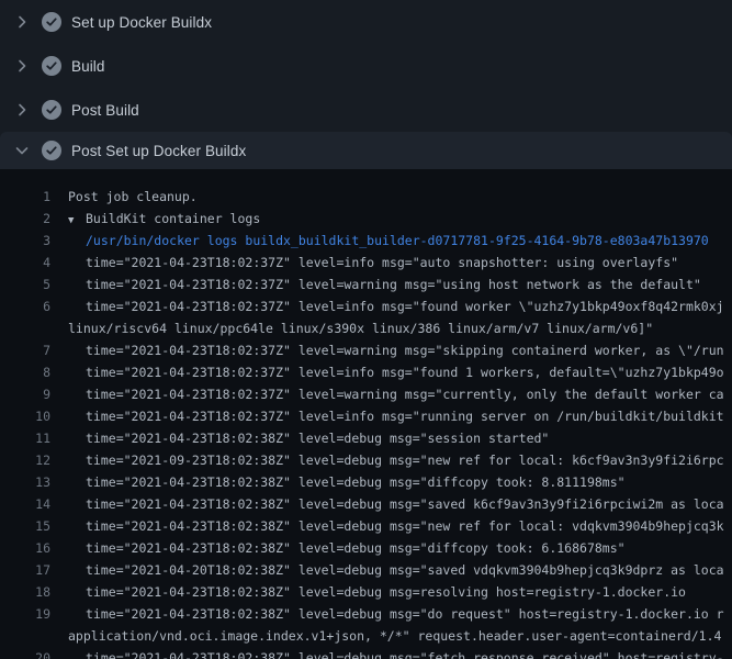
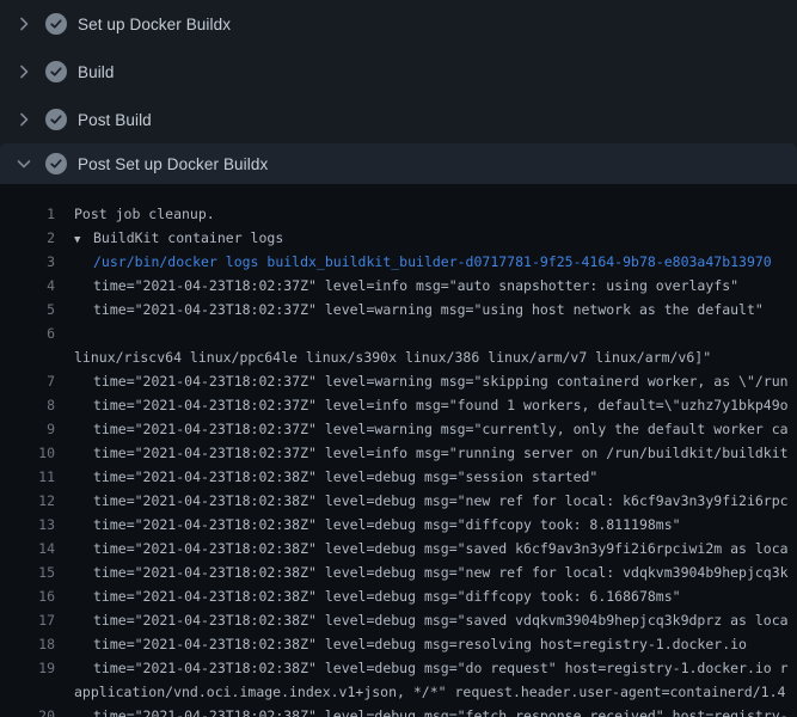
  Set up Docker Buildx
  Build
  Post Build
  Post Set up Docker Buildx
  1
  Post job cleanup.
  2
  ▼ BuildKit container logs
  3
  /usr/bin/docker logs buildx_buildkit_builder-d0717781-9f25-4164-9b78-e803a47b13970
  4
  time="2021-04-23T18:02:37Z" level=info msg="auto snapshotter: using overlayfs"
  5
  time="2021-04-23T18:02:37Z" level=warning msg="using host network as the default"
  6
- time="2021-04-23T18:02:37Z" level=info msg="found worker \"uzhz7y1bkp49oxf8q42rmk0xj
  linux/riscv64 linux/ppc64le linux/s390x linux/386 linux/arm/v7 linux/arm/v6]"
  7
  time="2021-04-23T18:02:37Z" level=warning msg="skipping containerd worker, as \"/run
  8
  time="2021-04-23T18:02:37Z" level=info msg="found 1 workers, default=\"uzhz7y1bkp49o
  9
  time="2021-04-23T18:02:37Z" level=warning msg="currently, only the default worker ca
  10
  time="2021-04-23T18:02:37Z" level=info msg="running server on /run/buildkit/buildkit
  11
  time="2021-04-23T18:02:38Z" level=debug msg="session started"
  12
- time="2021-09-23T18:02:38Z" level=debug msg="new ref for local: k6cf9av3n3y9fi2i6rpc
+ time="2021-04-23T18:02:38Z" level=debug msg="new ref for local: k6cf9av3n3y9fi2i6rpc
  13
  time="2021-04-23T18:02:38Z" level=debug msg="diffcopy took: 8.811198ms"
  14
  time="2021-04-23T18:02:38Z" level=debug msg="saved k6cf9av3n3y9fi2i6rpciwi2m as loca
  15
  time="2021-04-23T18:02:38Z" level=debug msg="new ref for local: vdqkvm3904b9hepjcq3k
  16
  time="2021-04-23T18:02:38Z" level=debug msg="diffcopy took: 6.168678ms"
  17
- time="2021-04-20T18:02:38Z" level=debug msg="saved vdqkvm3904b9hepjcq3k9dprz as loca
+ time="2021-04-23T18:02:38Z" level=debug msg="saved vdqkvm3904b9hepjcq3k9dprz as loca
  18
  time="2021-04-23T18:02:38Z" level=debug msg=resolving host=registry-1.docker.io
  19
  time="2021-04-23T18:02:38Z" level=debug msg="do request" host=registry-1.docker.io r
  application/vnd.oci.image.index.v1+json, */*" request.header.user-agent=containerd/1.4
  20
  time="2021-04-23T18:02:38Z" level=debug msg="fetch response received" host=registry-
